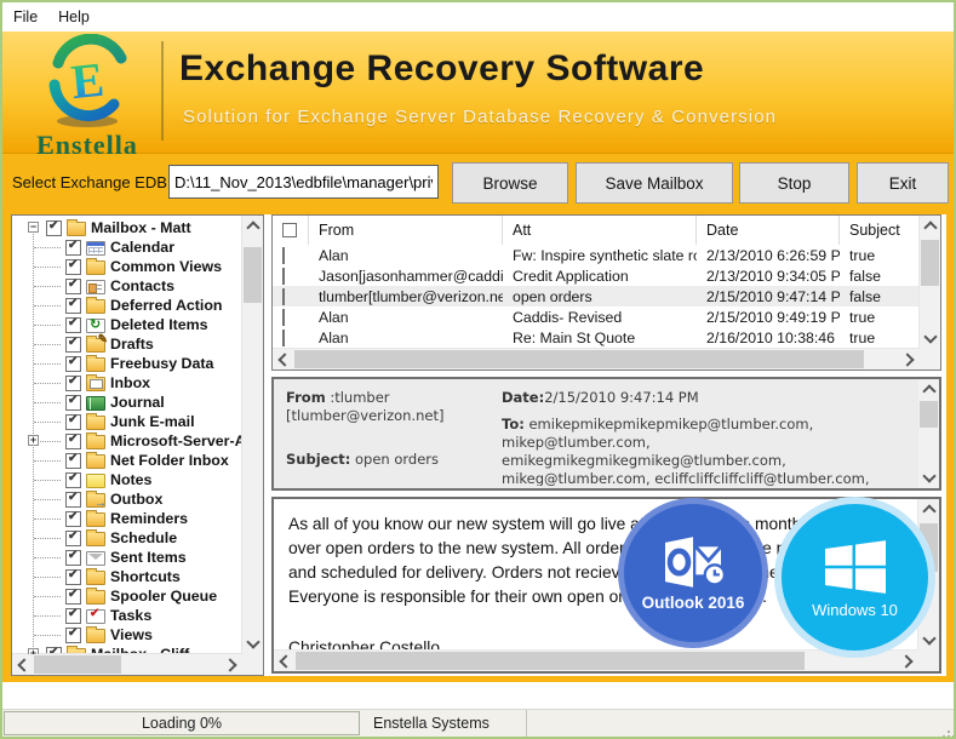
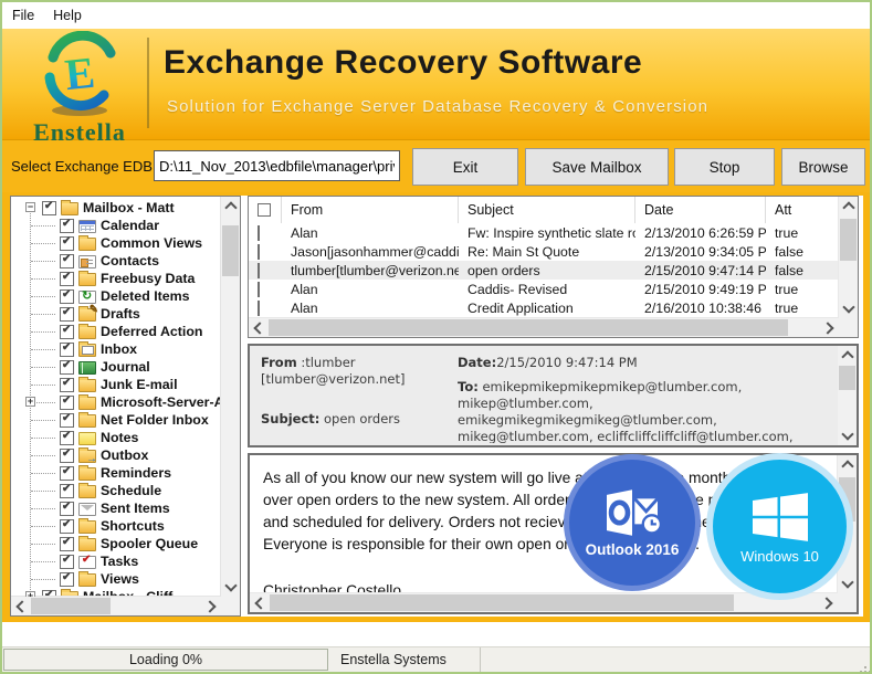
  File
  Help
  Enstella
  Exchange Recovery Software
  Solution for Exchange Server Database Recovery & Conversion
  Select Exchange EDB
  D:\11_Nov_2013\edbfile\manager\pri
- Browse
+ Exit
  Save Mailbox
  Stop
- Exit
+ Browse
  From
- Att
+ Subject
  Date
- Subject
+ Att
  Alan
  Fw: Inspire synthetic slate r
  2/13/2010 6:26:59 P
  true
  Jason[jasonhammer@caddi
- Credit Application
+ Re: Main St Quote
  2/13/2010 9:34:05 P
  false
  tlumber[tlumber@verizon.ne
  open orders
  2/15/2010 9:47:14 P
  false
  Alan
  Caddis- Revised
  2/15/2010 9:49:19 P
  true
  Alan
- Re: Main St Quote
+ Credit Application
  2/16/2010 10:38:46
  true
  From :tlumber [tlumber@verizon.net]
  Subject: open orders
  Date:2/15/2010 9:47:14 PM
  Christopher Costello
  Outlook 2016
  Windows 10
  −
  Mailbox - Matt
  Calendar
  Common Views
  Contacts
- Deferred Action
+ Freebusy Data
  Deleted Items
  Drafts
- Freebusy Data
+ Deferred Action
  Inbox
  Journal
  Junk E-mail
  +
  Microsoft-Server-
  Net Folder Inbox
  Notes
  Outbox
  Reminders
  Schedule
  Sent Items
  Shortcuts
  Spooler Queue
  Tasks
  Views
  +
  Loading 0%
  Enstella Systems
